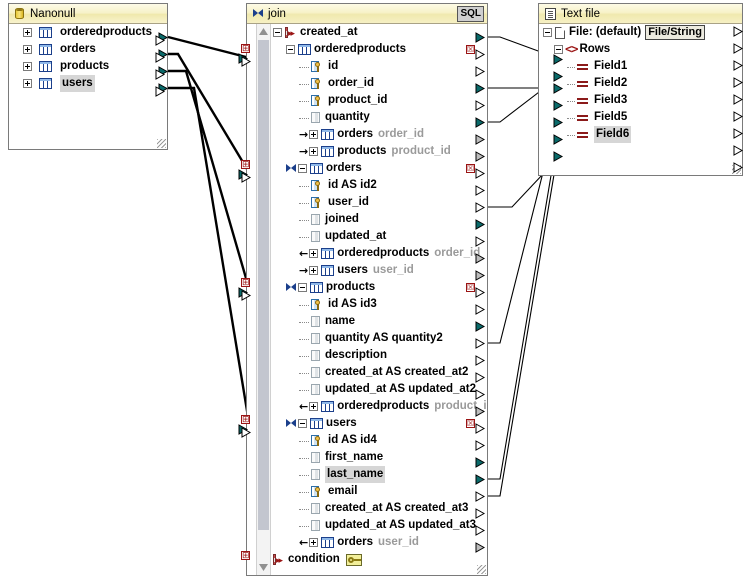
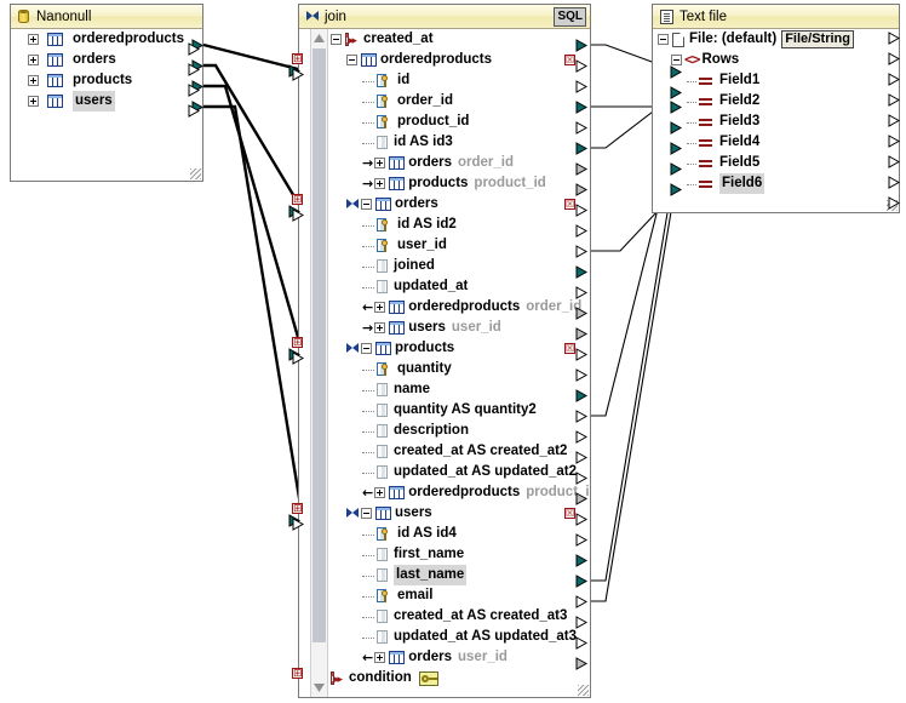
  Nanonull
  orderedproducts
  orders
  products
  users
  join
  SQL
  created_at
  orderedproducts
  ☒
  id
  order_id
  product_id
- quantity
+ id AS id3
  →
  orders
  order_id
  →
  products
  product_id
  orders
  ☒
  id AS id2
  user_id
  joined
  updated_at
  ←
  orderedproducts
  order_id
  →
  users
  user_id
  products
  ☒
- id AS id3
+ quantity
  name
  quantity AS quantity2
  description
  created_at AS created_at2
  updated_at AS updated_at2
  ←
  orderedproducts
  product_i
  users
  ☒
  id AS id4
  first_name
  last_name
  email
  created_at AS created_at3
  updated_at AS updated_at3
  ←
  orders
  user_id
  condition
  Text file
  File: (default)
  File/String
  <>
  Rows
  Field1
  Field2
  Field3
+ Field4
  Field5
  Field6
  ⊞
  ⊞
  ⊞
  ⊞
  ⊞
